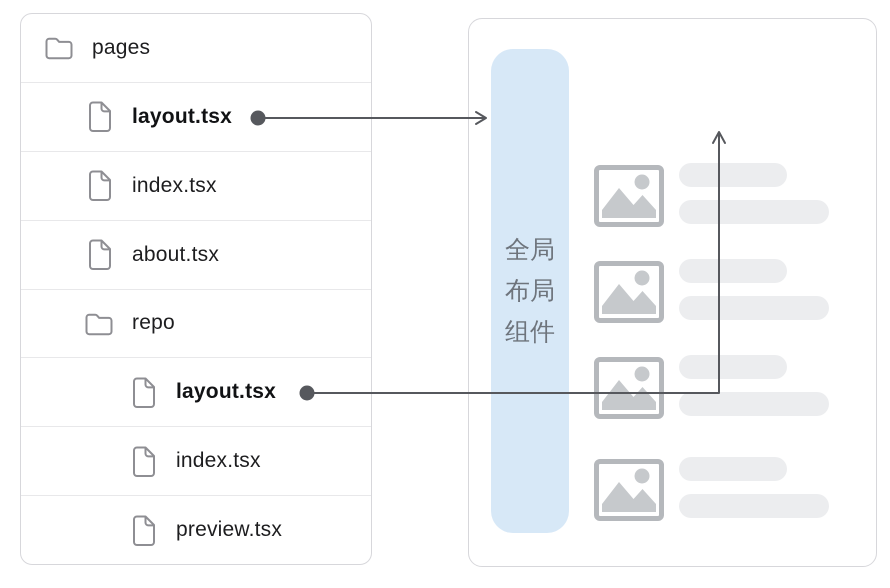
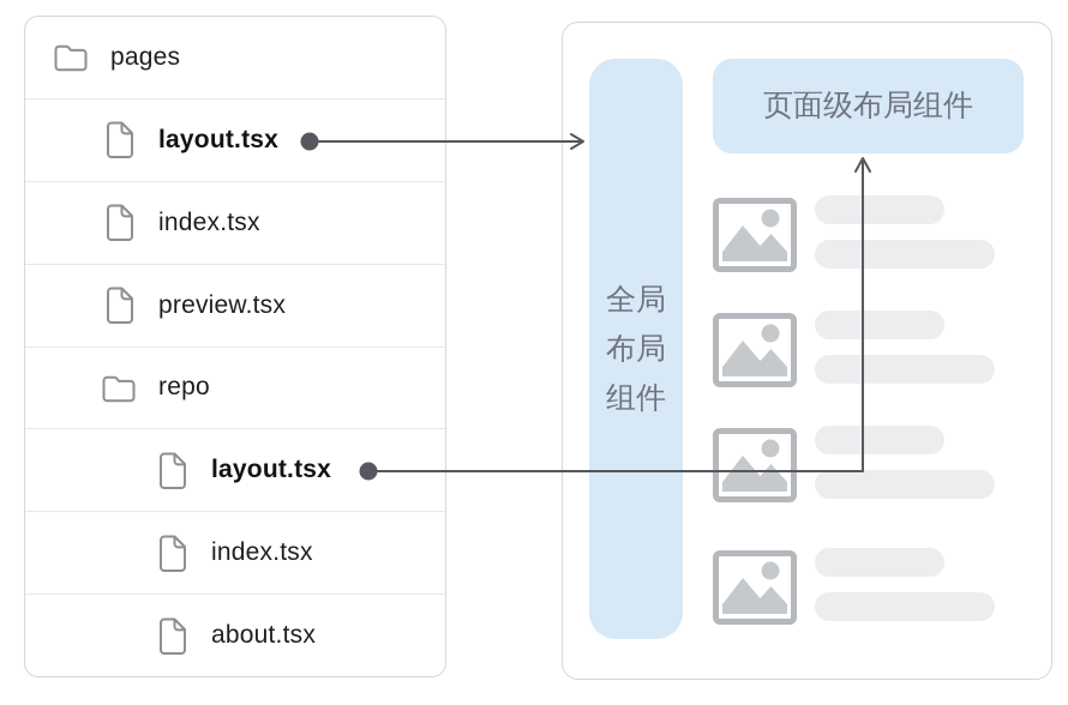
  pages
  layout.tsx
  index.tsx
- about.tsx
+ preview.tsx
  repo
  layout.tsx
  index.tsx
- preview.tsx
+ about.tsx
  全局
  布局
  组件
+ 页面级布局组件
